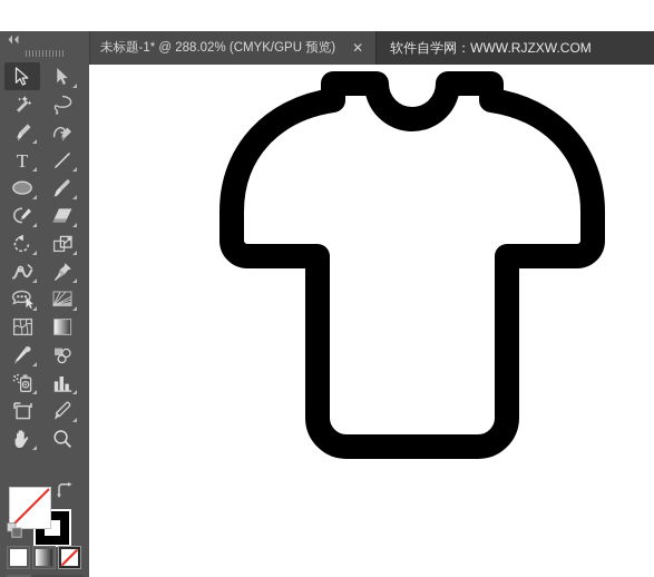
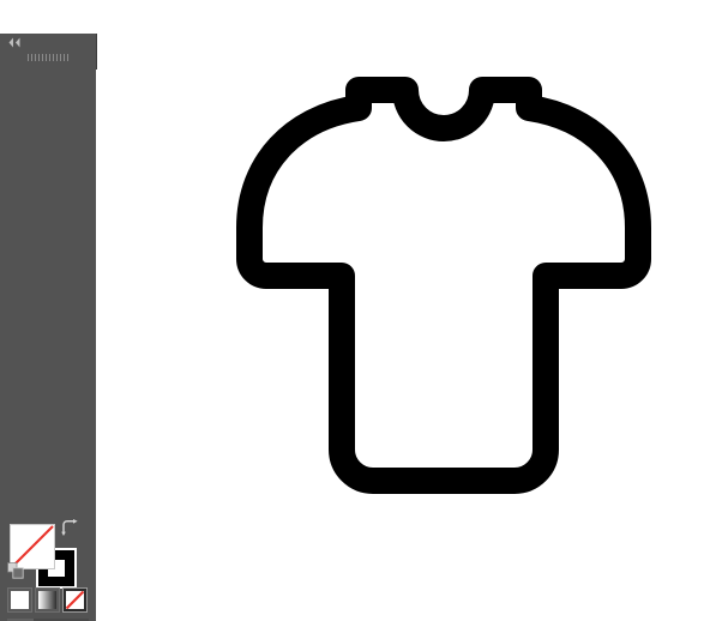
- 未标题-1* @ 288.02% (CMYK/GPU 预览)
- ✕
- 软件自学网：WWW.RJZXW.COM
- T
